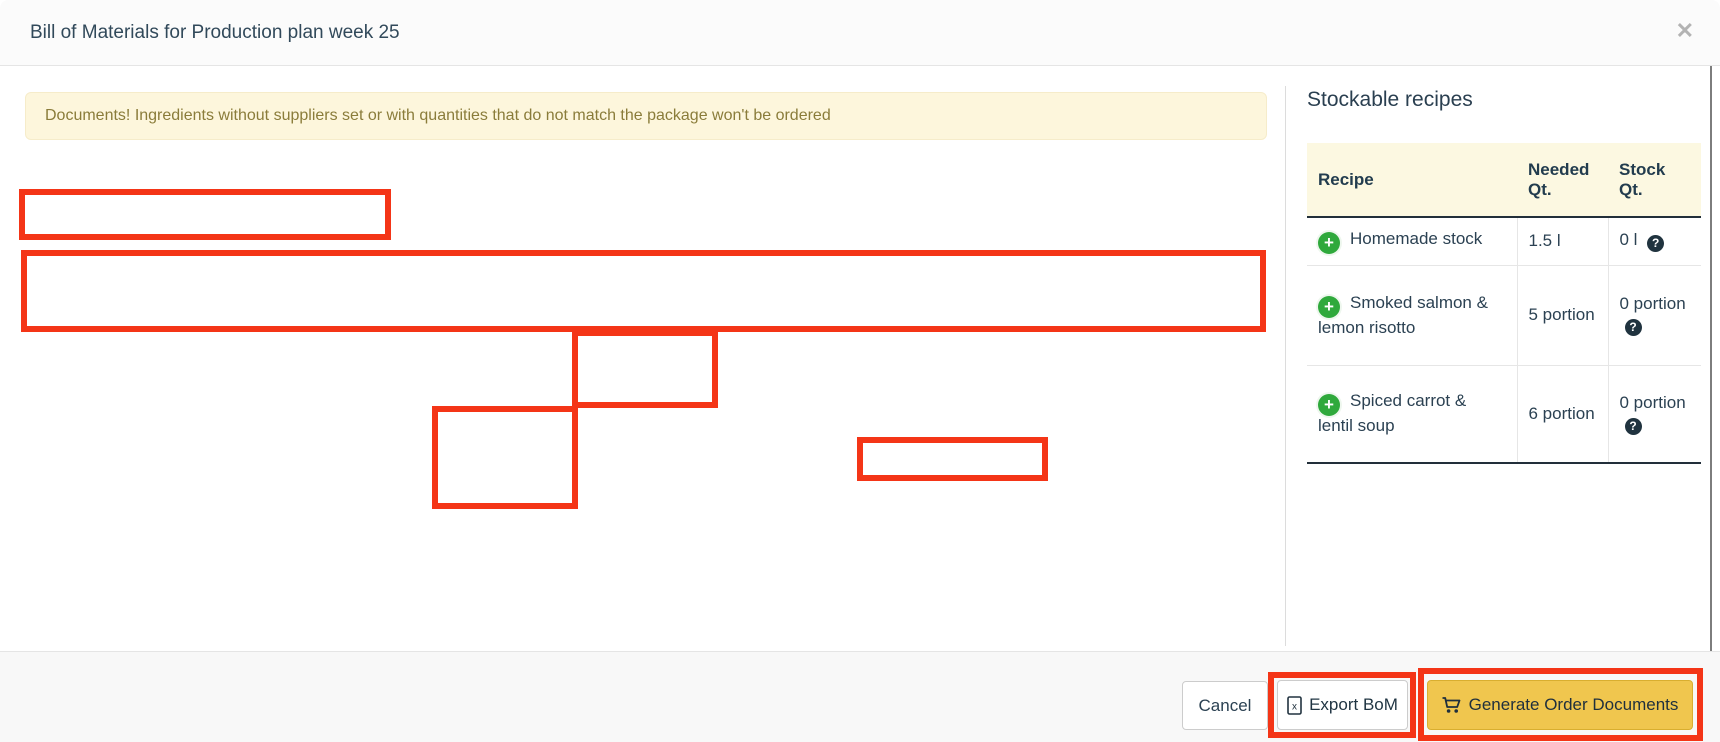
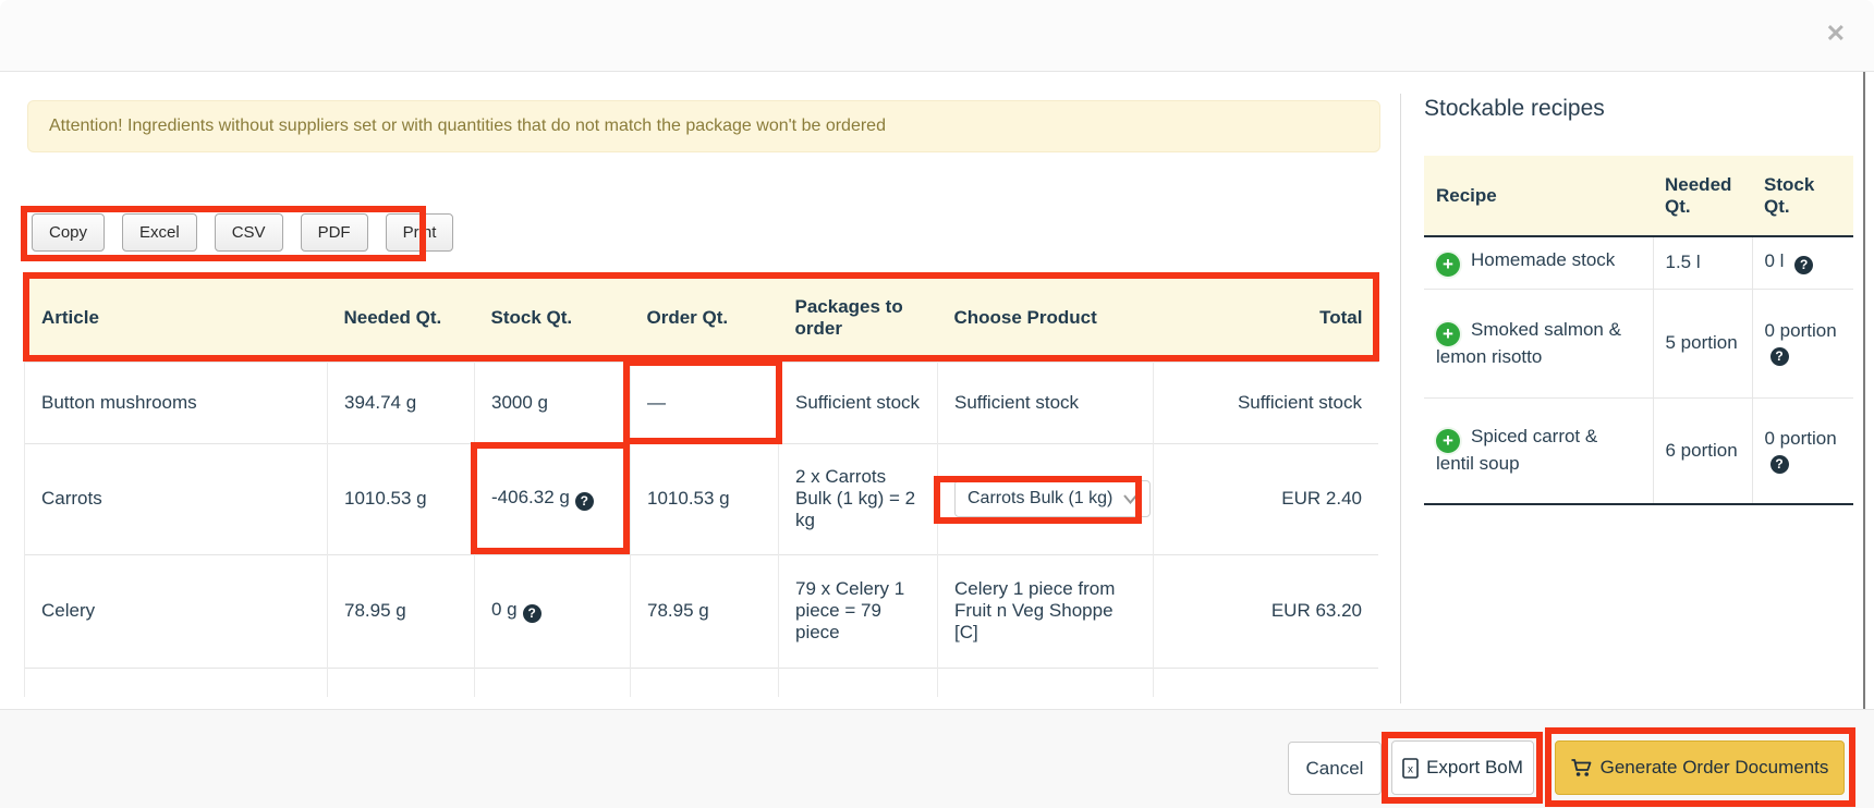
- Bill of Materials for Production plan week 25
  ✕
- Documents! Ingredients without suppliers set or with quantities that do not match the package won't be ordered
+ Attention! Ingredients without suppliers set or with quantities that do not match the package won't be ordered
+ Copy
+ Excel
+ CSV
+ PDF
+ Print
+ Article	Needed Qt.	Stock Qt.	Order Qt.	Packages to order	Choose Product	Total
+ Button mushrooms	394.74 g	3000 g	—	Sufficient stock	Sufficient stock	Sufficient stock
+ Carrots	1010.53 g	-406.32 g ?	1010.53 g	2 x Carrots Bulk (1 kg) = 2 kg	Carrots Bulk (1 kg)	EUR 2.40
+ Celery	78.95 g	0 g ?	78.95 g	79 x Celery 1 piece = 79 piece	Celery 1 piece from Fruit n Veg Shoppe [C]	EUR 63.20
  Stockable recipes
  Recipe	Needed Qt.	Stock Qt.
  + Homemade stock	1.5 l	0 l ?
  + Smoked salmon & lemon risotto	5 portion	0 portion ?
  + Spiced carrot & lentil soup	6 portion	0 portion ?
  Cancel
  x
  Export BoM
  Generate Order Documents
